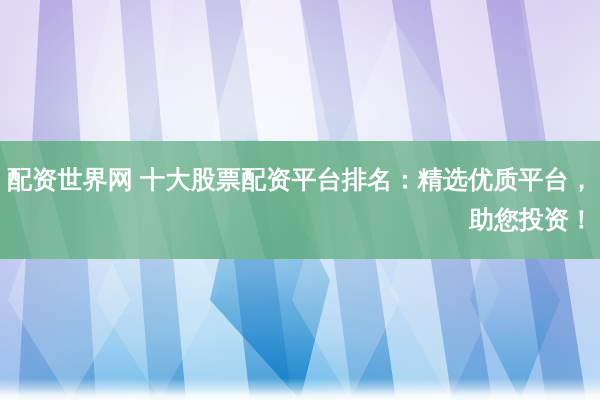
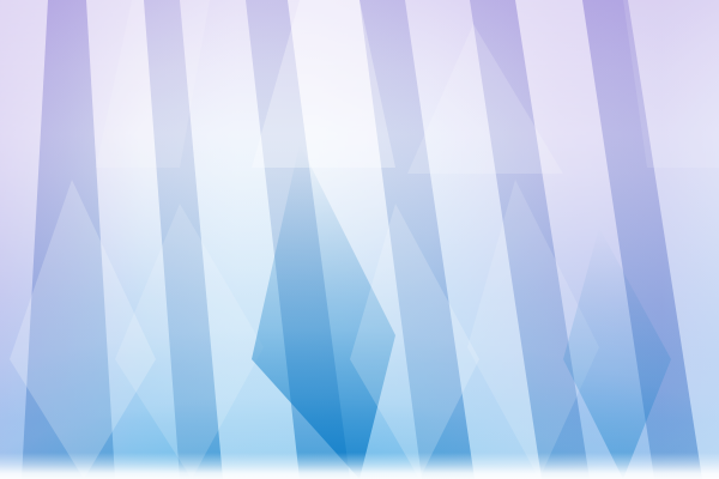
- 配资世界网 十大股票配资平台排名：精选优质平台，助您投资！
